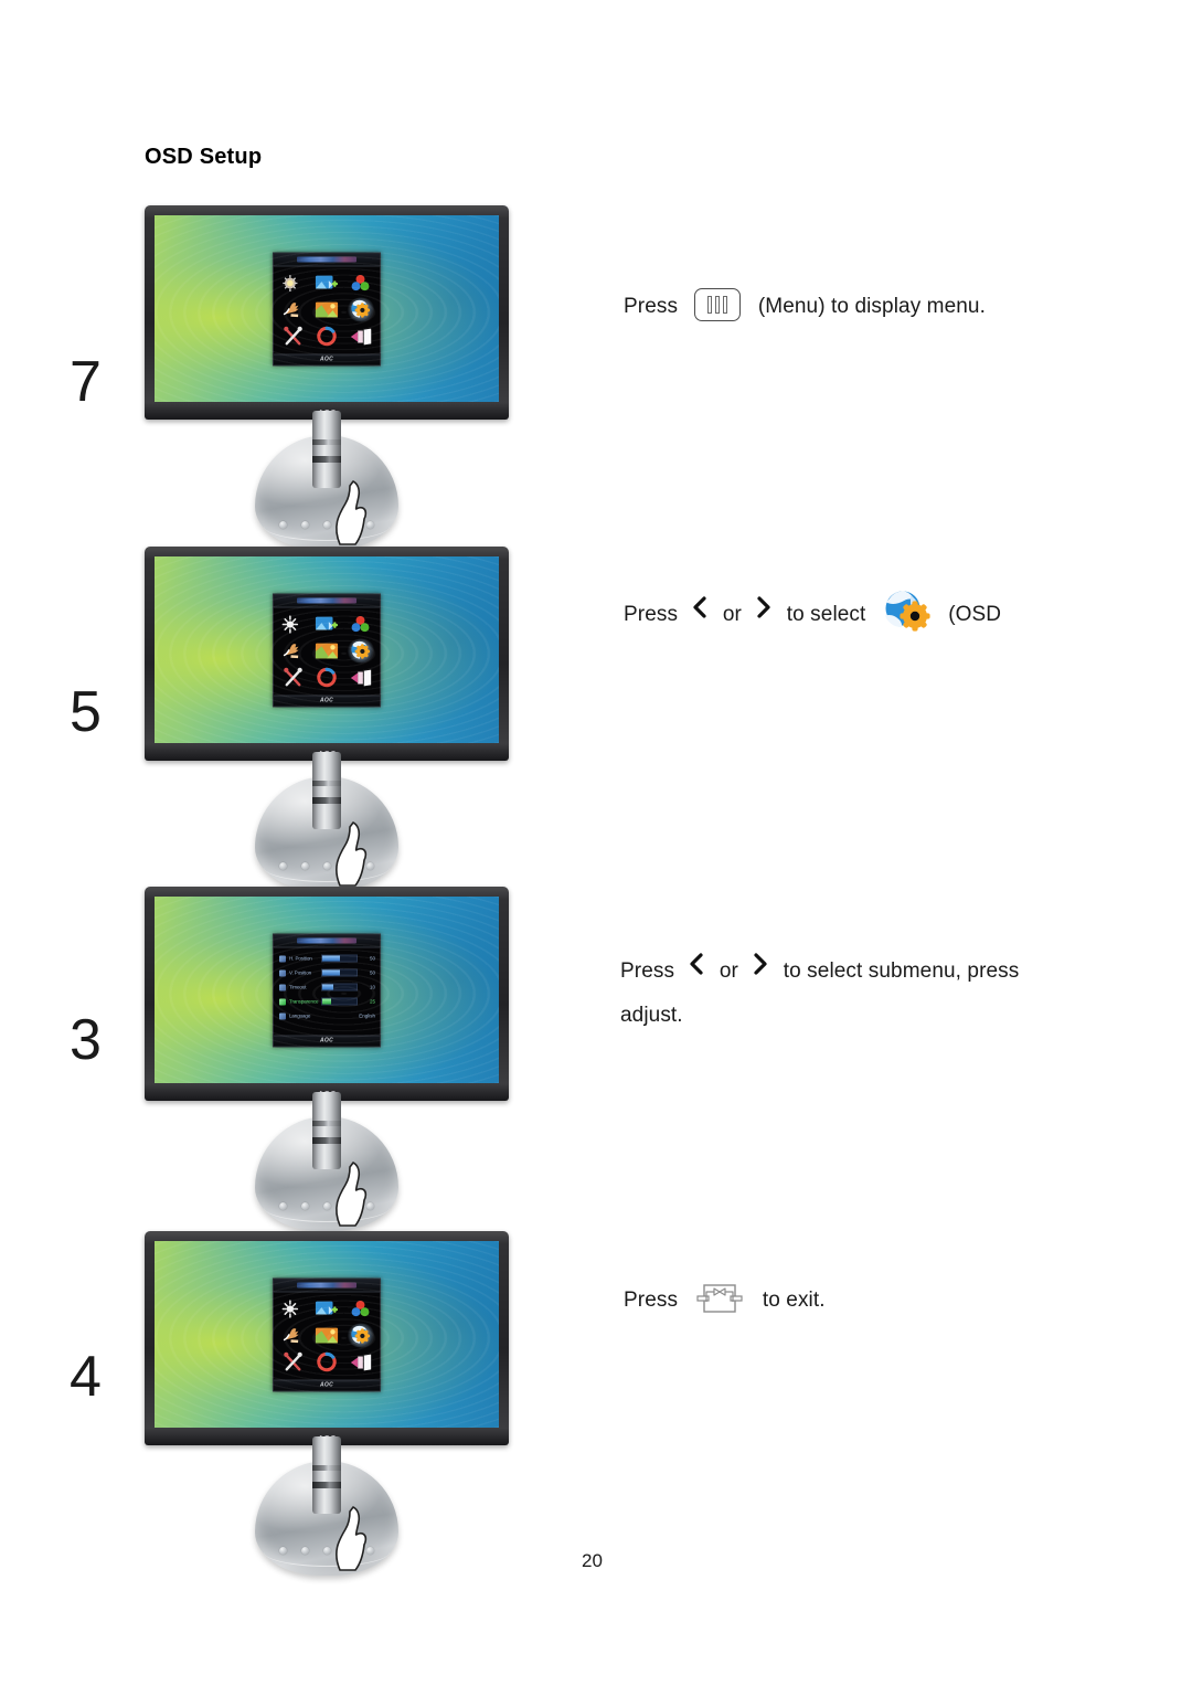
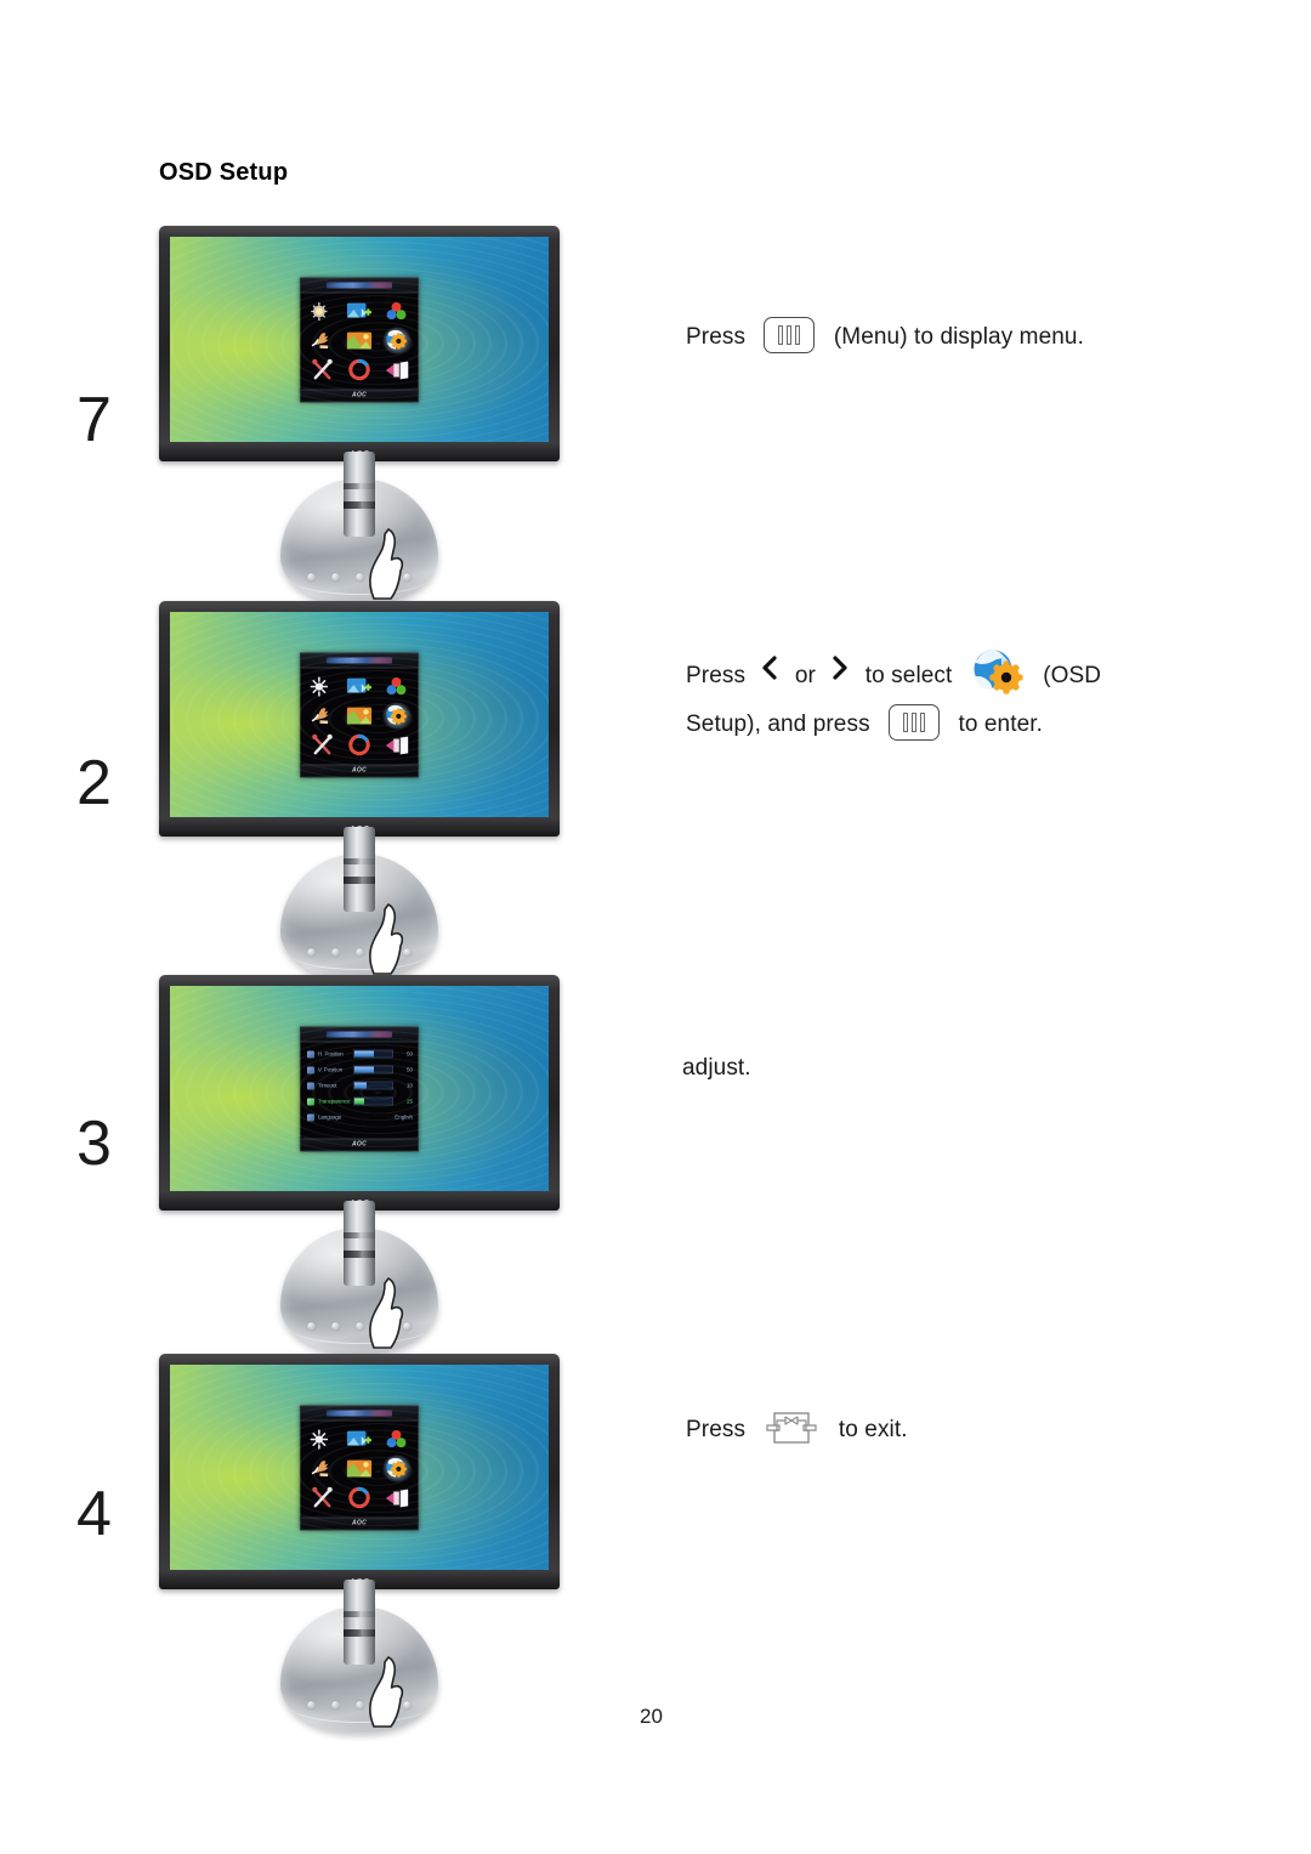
  OSD Setup
  7
  Press (Menu) to display menu.
- 5
+ 2
  Press or to select (OSD
+ Setup), and press to enter.
  3
- Press or to select submenu, press
  adjust.
  4
  Press to exit.
  20
